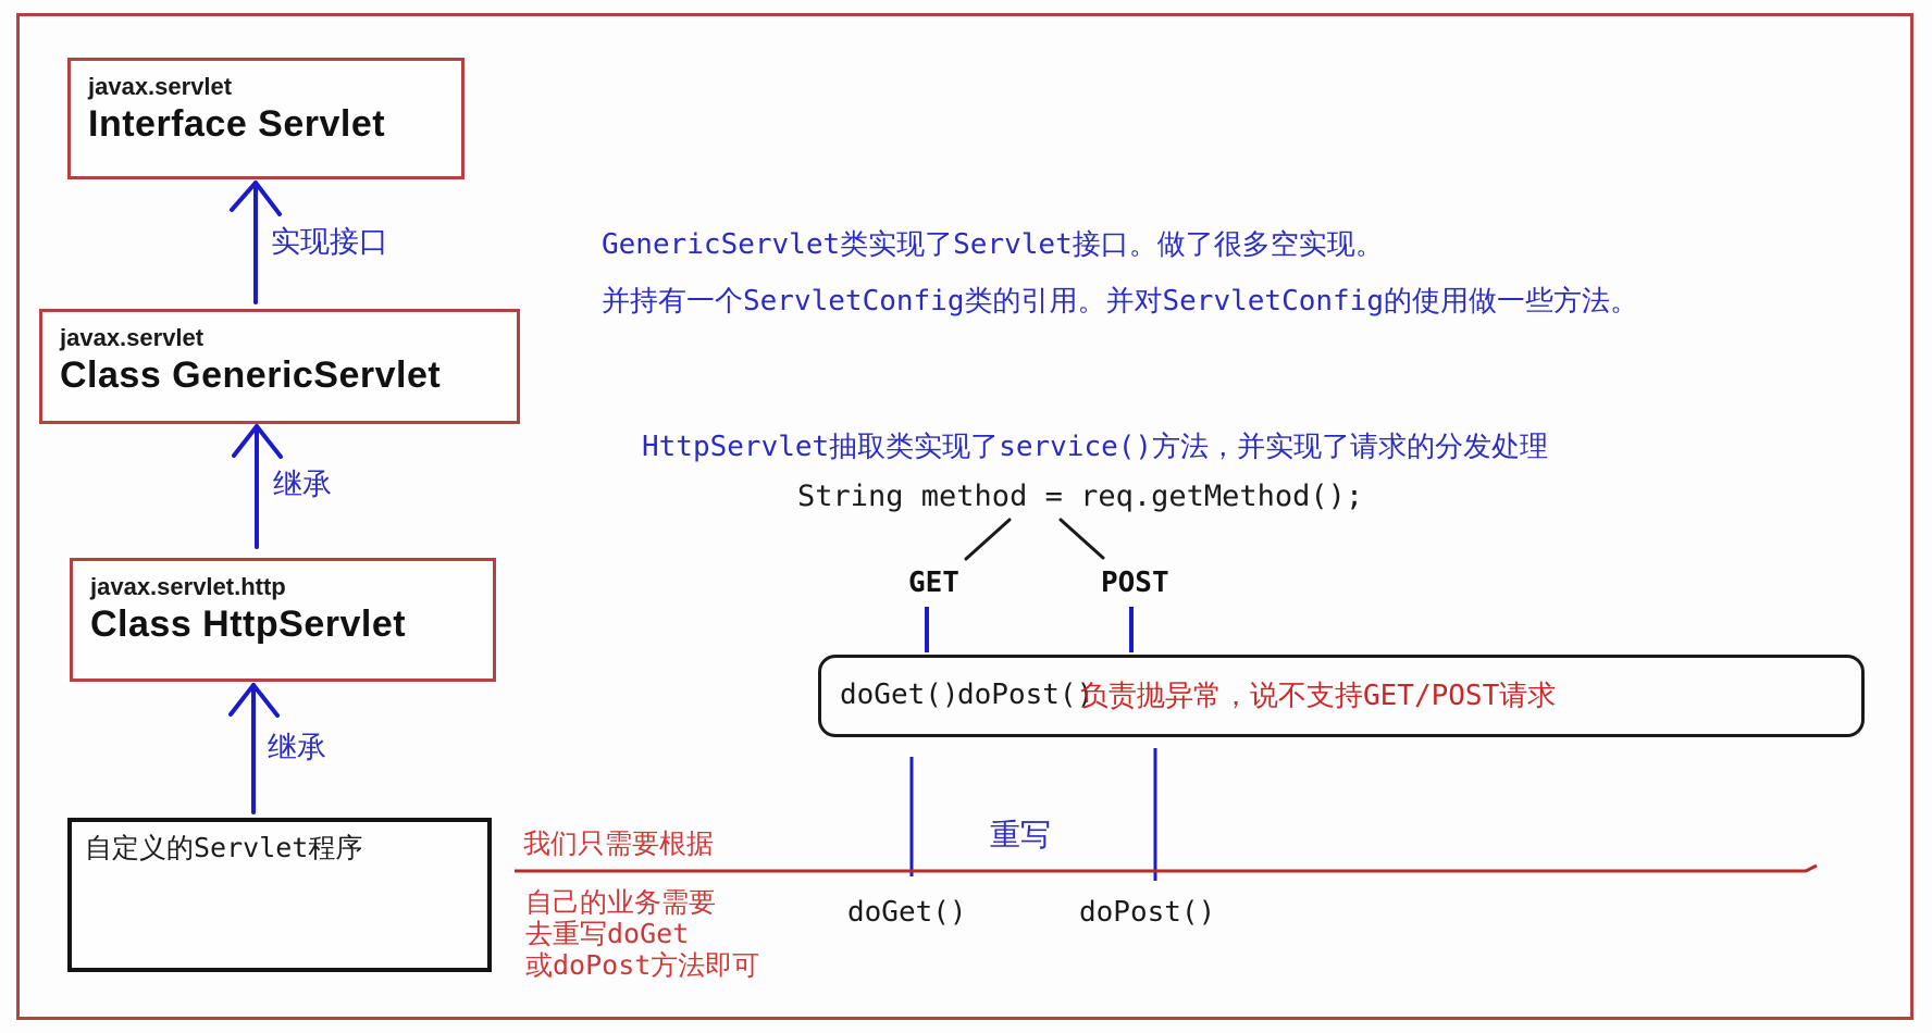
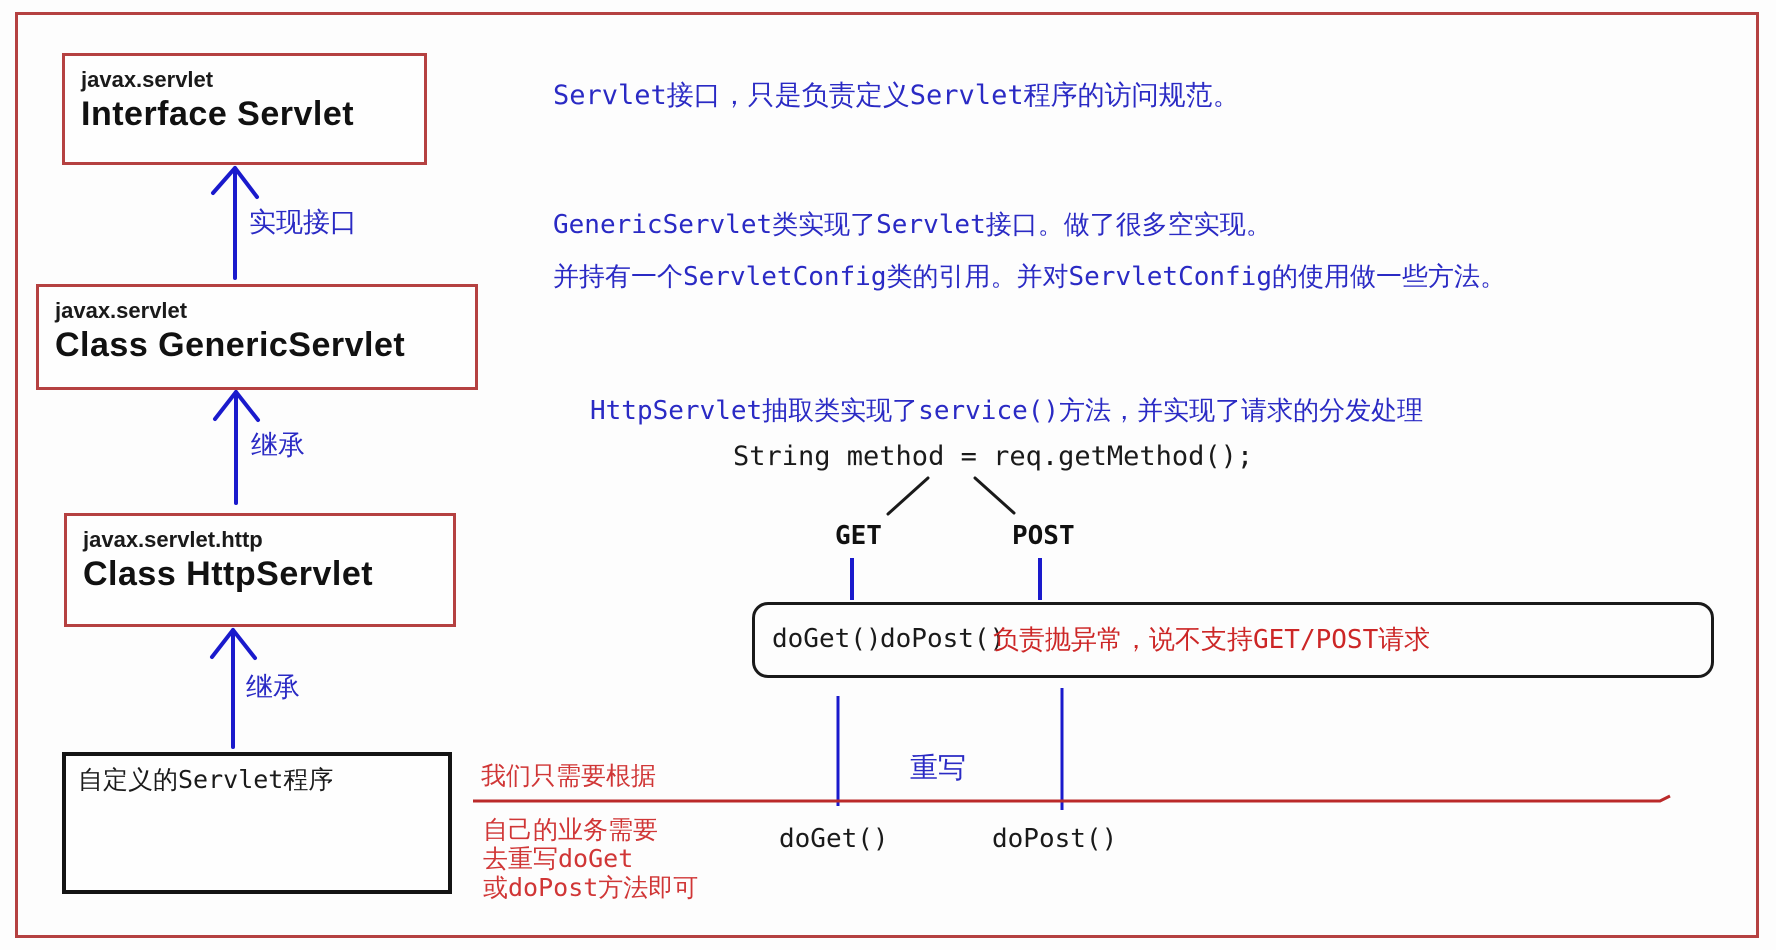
  javax.servlet
  Interface Servlet
  javax.servlet
  Class GenericServlet
  javax.servlet.http
  Class HttpServlet
  自定义的Servlet程序
  实现接口
  继承
  继承
+ Servlet接口，只是负责定义Servlet程序的访问规范。
  GenericServlet类实现了Servlet接口。做了很多空实现。
  并持有一个ServletConfig类的引用。并对ServletConfig的使用做一些方法。
  HttpServlet抽取类实现了service()方法，并实现了请求的分发处理
  String method = req.getMethod();
  GET
  POST
  doGet()
  doPost()
  负责抛异常，说不支持GET/POST请求
  重写
  我们只需要根据
  自己的业务需要
  去重写doGet
  或doPost方法即可
  doGet()
  doPost()
